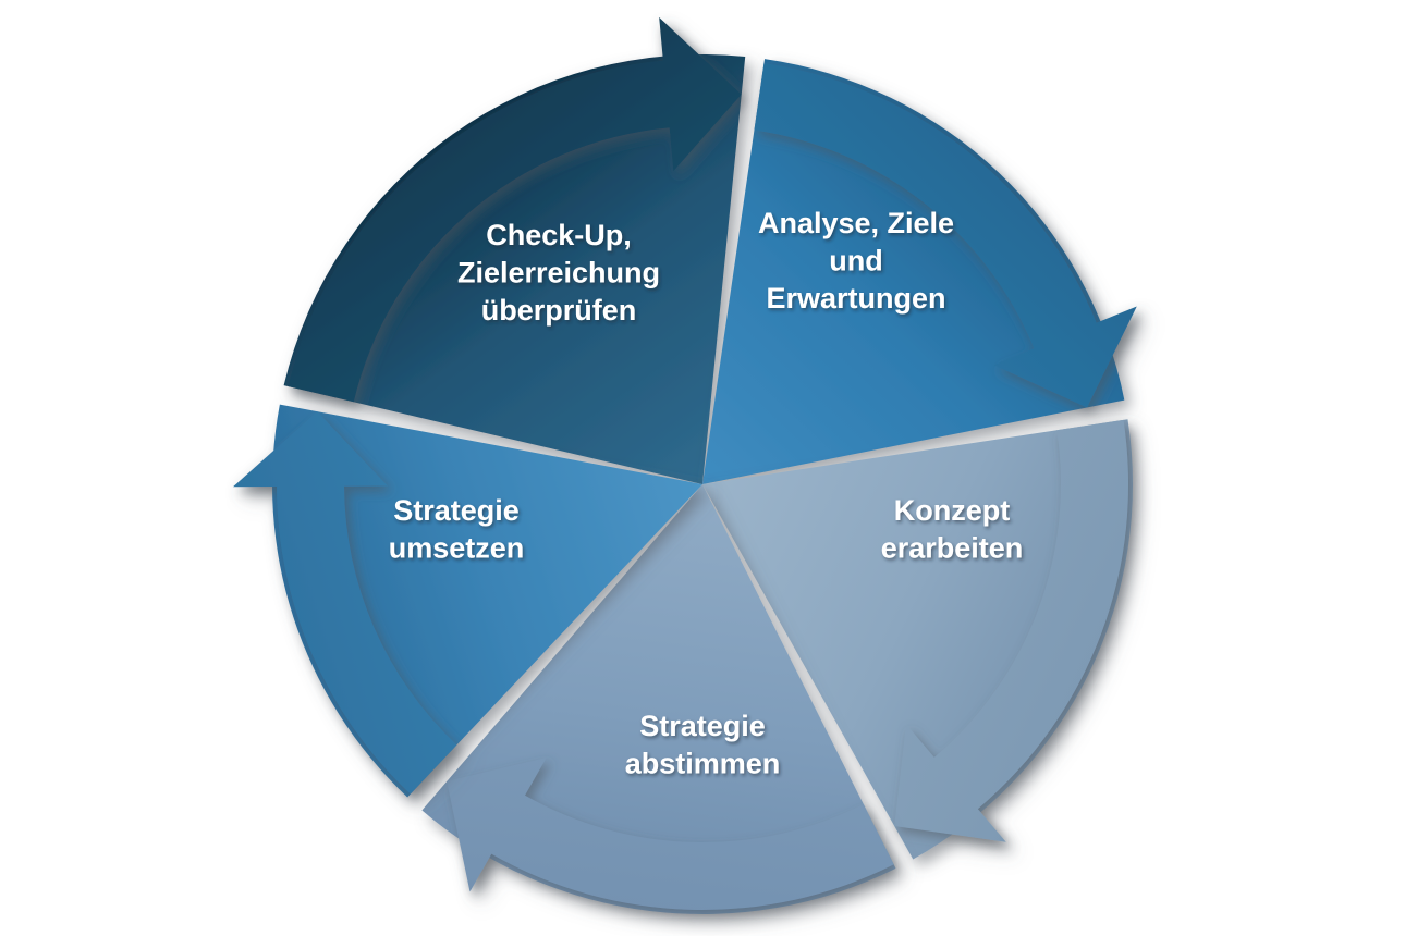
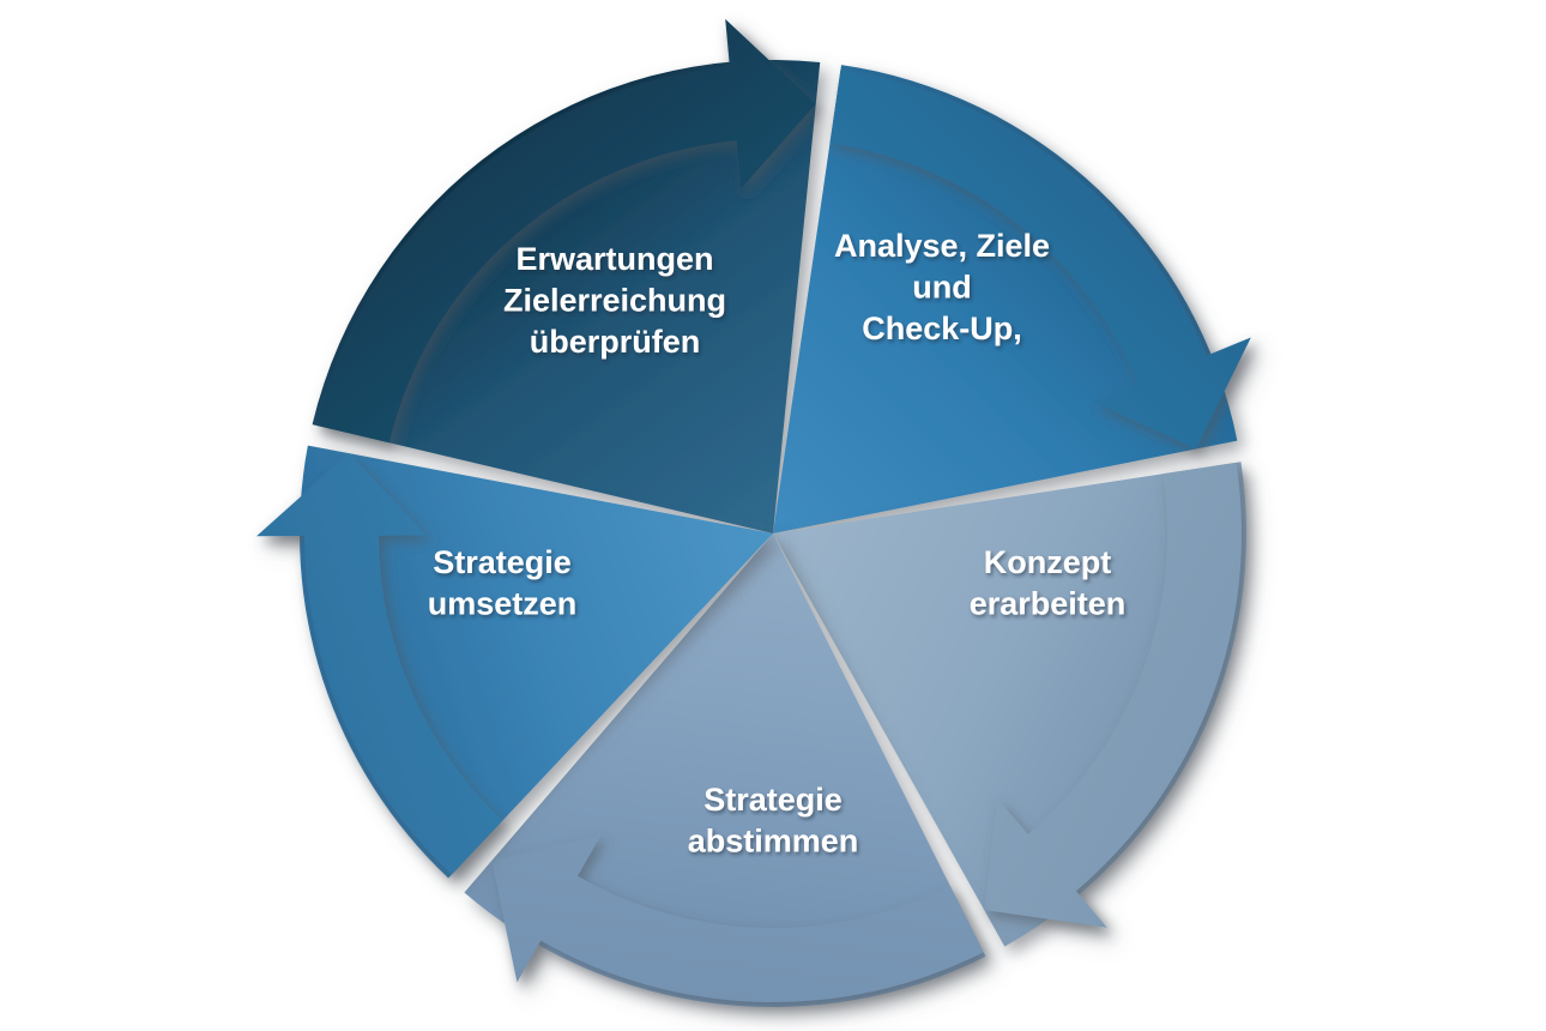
- Analyse, Ziele und Erwartungen
+ Analyse, Ziele und Check-Up,
  Konzept erarbeiten
  Strategie abstimmen
  Strategie umsetzen
- Check-Up, Zielerreichung überprüfen
+ Erwartungen Zielerreichung überprüfen
